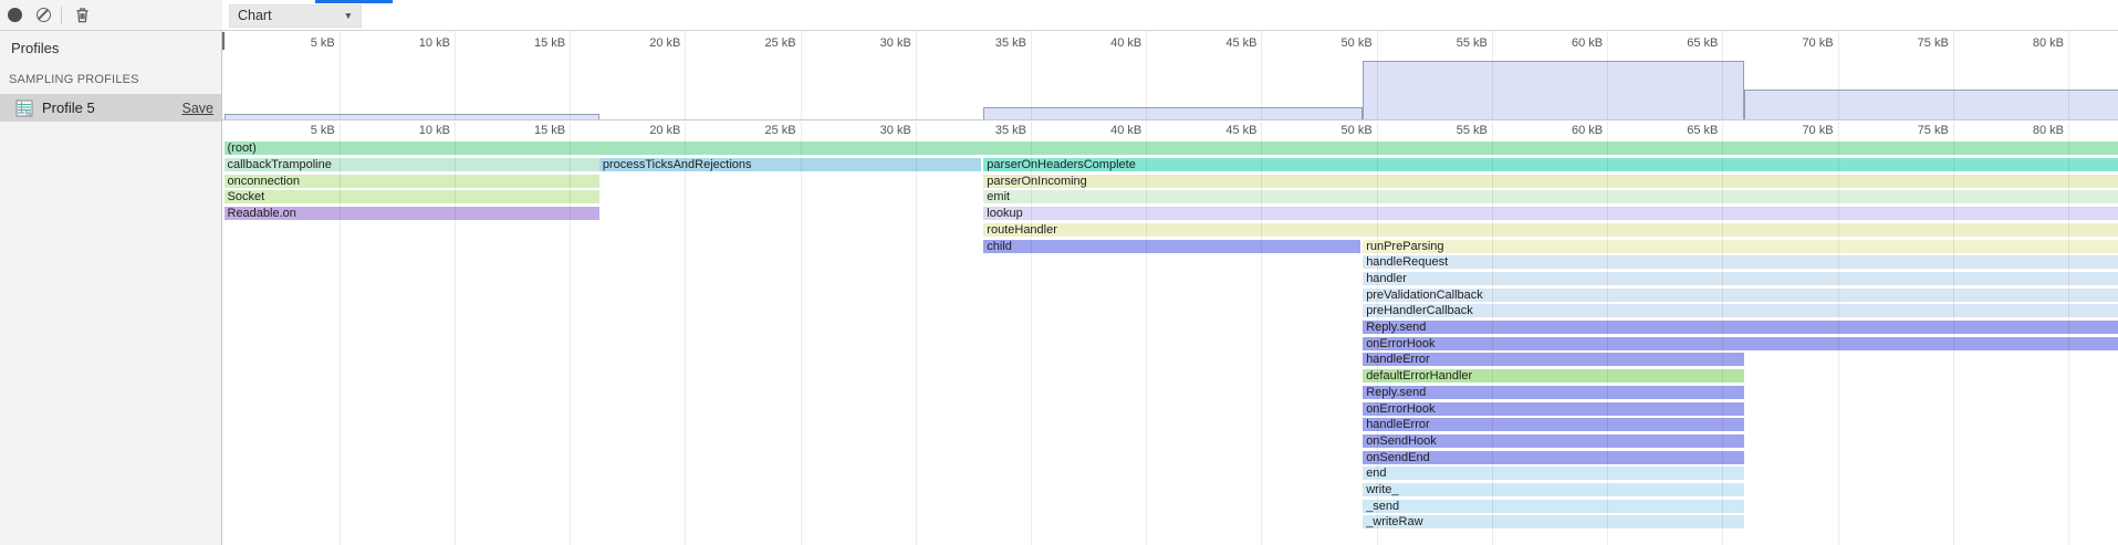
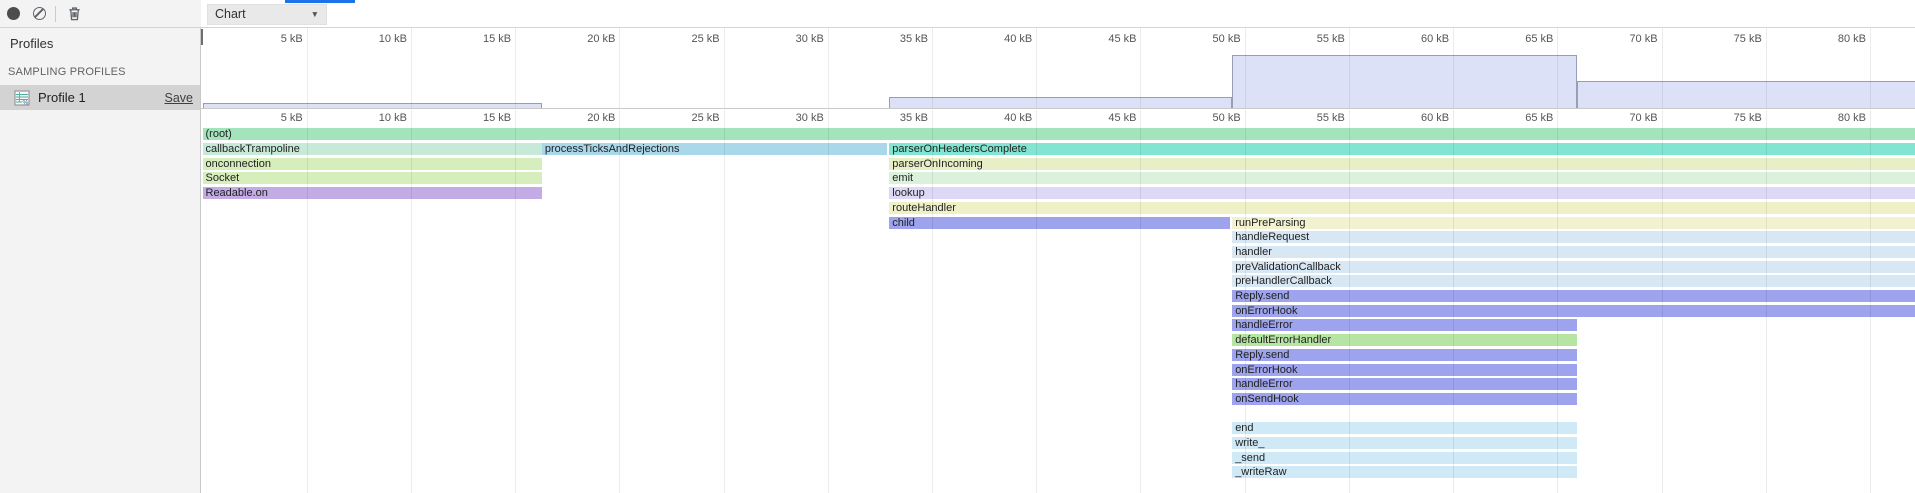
  Chart
  ▼
  Profiles
  SAMPLING PROFILES
- Profile 5
+ Profile 1
  Save
  5 kB
  10 kB
  15 kB
  20 kB
  25 kB
  30 kB
  35 kB
  40 kB
  45 kB
  50 kB
  55 kB
  60 kB
  65 kB
  70 kB
  75 kB
  80 kB
  5 kB
  10 kB
  15 kB
  20 kB
  25 kB
  30 kB
  35 kB
  40 kB
  45 kB
  50 kB
  55 kB
  60 kB
  65 kB
  70 kB
  75 kB
  80 kB
  (root)
  callbackTrampoline
  processTicksAndRejections
  parserOnHeadersComplete
  onconnection
  parserOnIncoming
  Socket
  emit
  Readable.on
  lookup
  routeHandler
  child
  runPreParsing
  handleRequest
  handler
  preValidationCallback
  preHandlerCallback
  Reply.send
  onErrorHook
  handleError
  defaultErrorHandler
  Reply.send
  onErrorHook
  handleError
  onSendHook
- onSendEnd
  end
  write_
  _send
  _writeRaw
